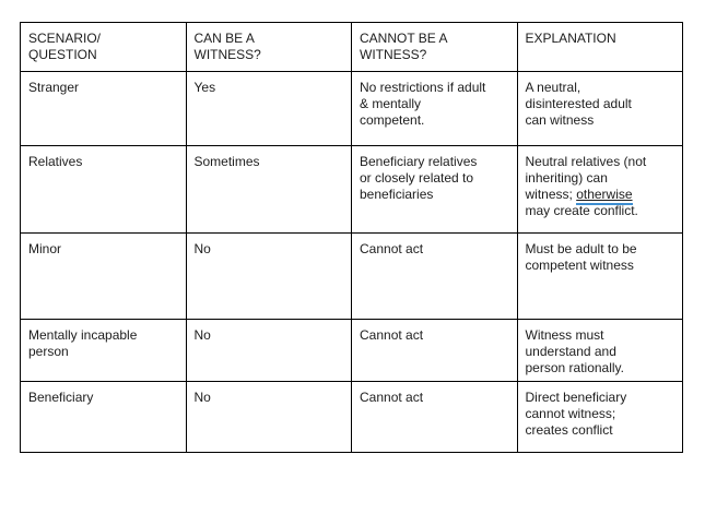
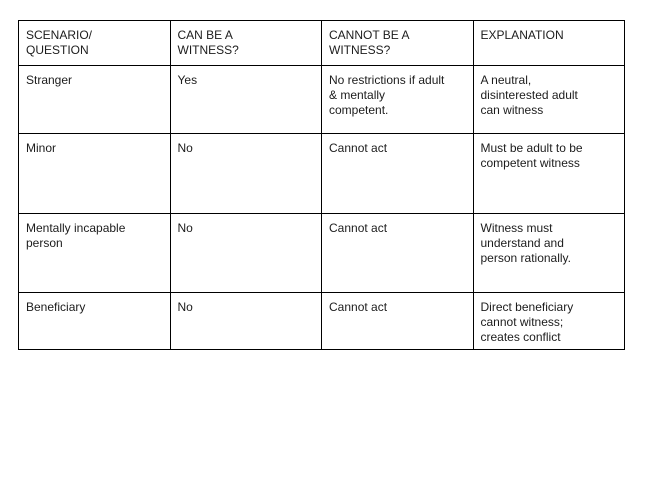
  SCENARIO/ QUESTION	CAN BE A WITNESS?	CANNOT BE A WITNESS?	EXPLANATION
  Stranger	Yes	No restrictions if adult & mentally competent.	A neutral, disinterested adult can witness
- Relatives	Sometimes	Beneficiary relatives or closely related to beneficiaries	Neutral relatives (not inheriting) can witness; otherwise may create conflict.
  Minor	No	Cannot act	Must be adult to be competent witness
  Mentally incapable person	No	Cannot act	Witness must understand and person rationally.
  Beneficiary	No	Cannot act	Direct beneficiary cannot witness; creates conflict
